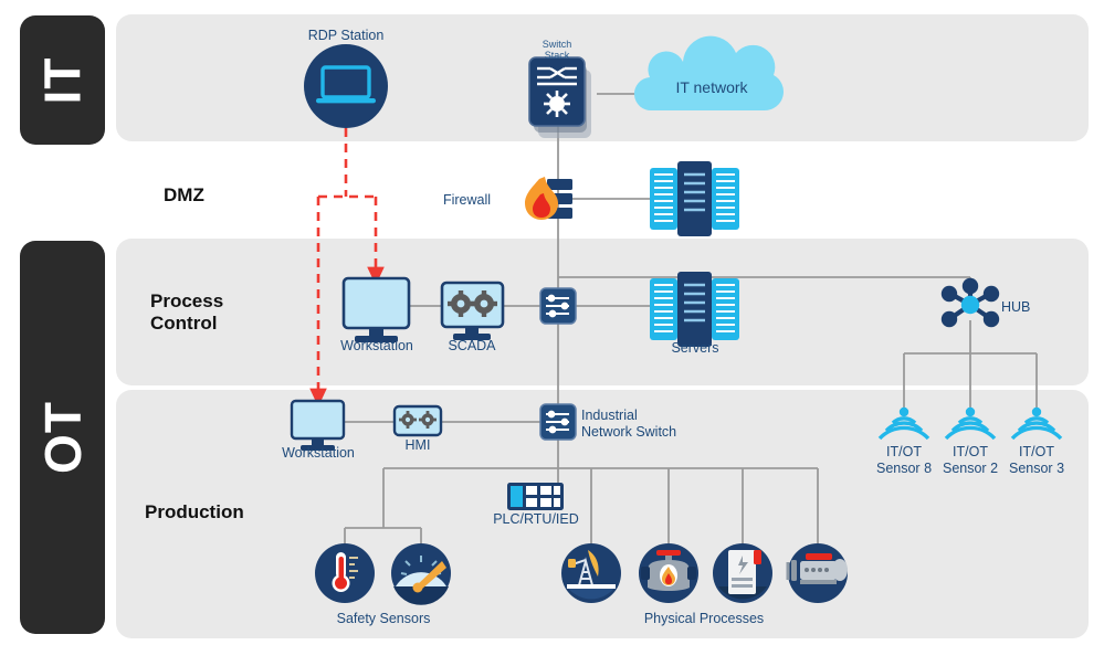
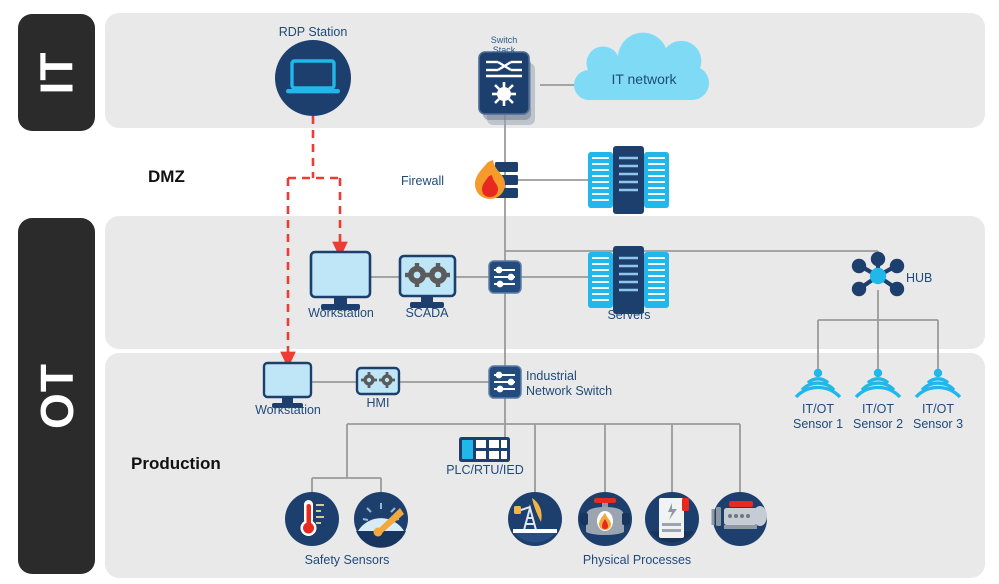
  DMZ
- Process
- Control
  Production
  Firewall
  HUB
  RDP Station
  Switch
  Stack
  IT network
  Workstation
  SCADA
  Servers
  Workstation
  HMI
  Industrial
  Network Switch
  PLC/RTU/IED
  Safety Sensors
  Physical Processes
  IT/OT
- Sensor 8
+ Sensor 1
  IT/OT
  Sensor 2
  IT/OT
  Sensor 3
